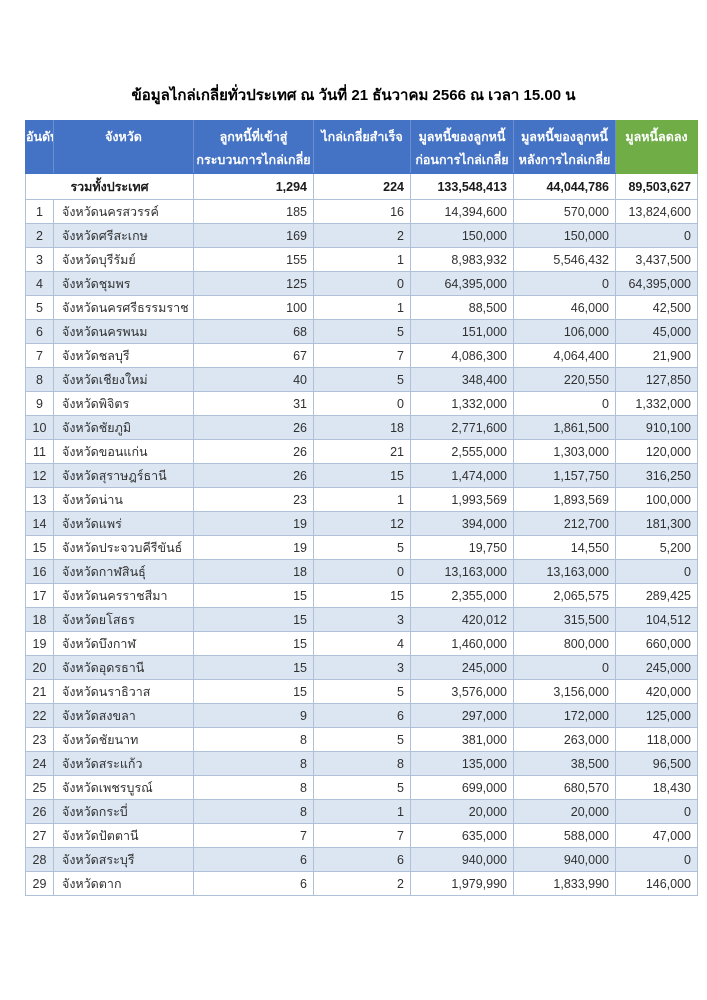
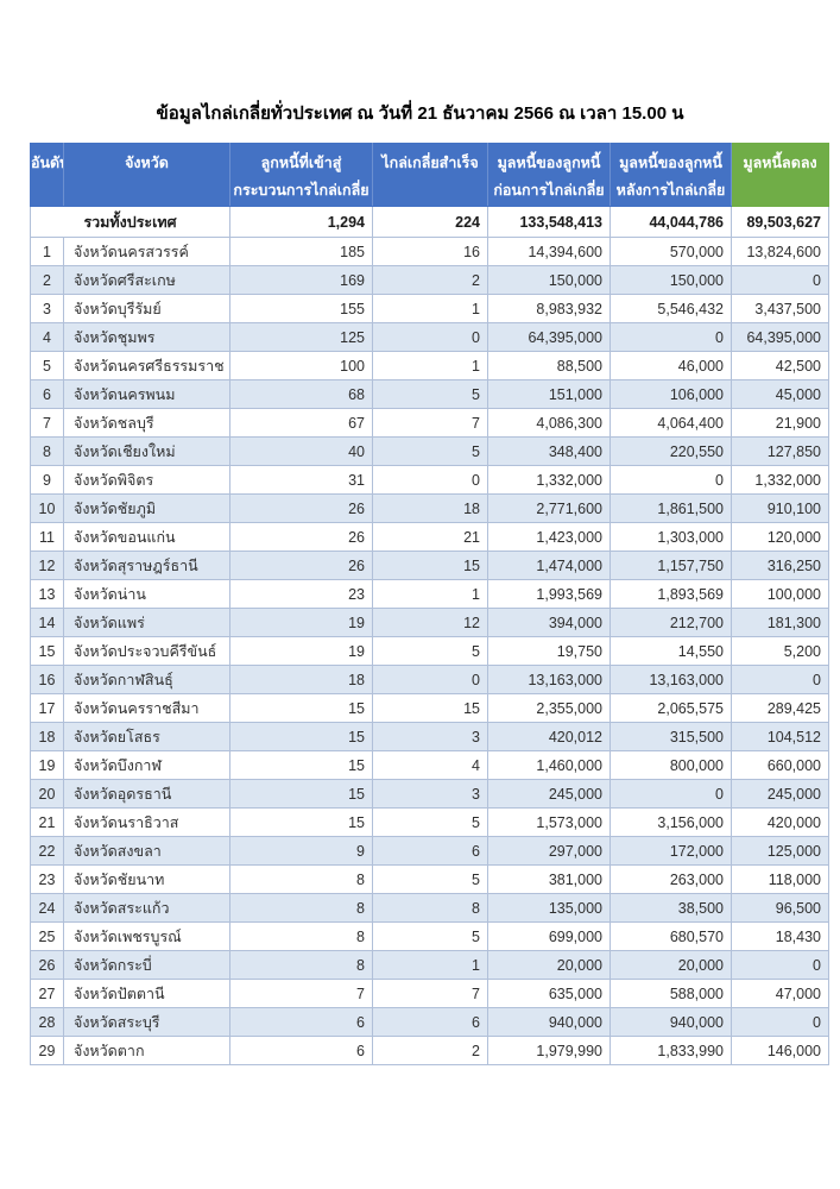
  ข้อมูลไกล่เกลี่ยทั่วประเทศ ณ วันที่ 21 ธันวาคม 2566 ณ เวลา 15.00 น
  อันดั	จังหวัด	ลูกหนี้ที่เข้าสู่ กระบวนการไกล่เกลี่ย	ไกล่เกลี่ยสำเร็จ	มูลหนี้ของลูกหนี้ ก่อนการไกล่เกลี่ย	มูลหนี้ของลูกหนี้ หลังการไกล่เกลี่ย	มูลหนี้ลดลง
  รวมทั้งประเทศ	1,294	224	133,548,413	44,044,786	89,503,627
  1	จังหวัดนครสวรรค์	185	16	14,394,600	570,000	13,824,600
  2	จังหวัดศรีสะเกษ	169	2	150,000	150,000	0
  3	จังหวัดบุรีรัมย์	155	1	8,983,932	5,546,432	3,437,500
  4	จังหวัดชุมพร	125	0	64,395,000	0	64,395,000
  5	จังหวัดนครศรีธรรมราช	100	1	88,500	46,000	42,500
  6	จังหวัดนครพนม	68	5	151,000	106,000	45,000
  7	จังหวัดชลบุรี	67	7	4,086,300	4,064,400	21,900
  8	จังหวัดเชียงใหม่	40	5	348,400	220,550	127,850
  9	จังหวัดพิจิตร	31	0	1,332,000	0	1,332,000
  10	จังหวัดชัยภูมิ	26	18	2,771,600	1,861,500	910,100
- 11	จังหวัดขอนแก่น	26	21	2,555,000	1,303,000	120,000
+ 11	จังหวัดขอนแก่น	26	21	1,423,000	1,303,000	120,000
  12	จังหวัดสุราษฎร์ธานี	26	15	1,474,000	1,157,750	316,250
  13	จังหวัดน่าน	23	1	1,993,569	1,893,569	100,000
  14	จังหวัดแพร่	19	12	394,000	212,700	181,300
  15	จังหวัดประจวบคีรีขันธ์	19	5	19,750	14,550	5,200
  16	จังหวัดกาฬสินธุ์	18	0	13,163,000	13,163,000	0
  17	จังหวัดนครราชสีมา	15	15	2,355,000	2,065,575	289,425
  18	จังหวัดยโสธร	15	3	420,012	315,500	104,512
  19	จังหวัดบึงกาฬ	15	4	1,460,000	800,000	660,000
  20	จังหวัดอุดรธานี	15	3	245,000	0	245,000
- 21	จังหวัดนราธิวาส	15	5	3,576,000	3,156,000	420,000
+ 21	จังหวัดนราธิวาส	15	5	1,573,000	3,156,000	420,000
  22	จังหวัดสงขลา	9	6	297,000	172,000	125,000
  23	จังหวัดชัยนาท	8	5	381,000	263,000	118,000
  24	จังหวัดสระแก้ว	8	8	135,000	38,500	96,500
  25	จังหวัดเพชรบูรณ์	8	5	699,000	680,570	18,430
  26	จังหวัดกระบี่	8	1	20,000	20,000	0
  27	จังหวัดปัตตานี	7	7	635,000	588,000	47,000
  28	จังหวัดสระบุรี	6	6	940,000	940,000	0
  29	จังหวัดตาก	6	2	1,979,990	1,833,990	146,000
